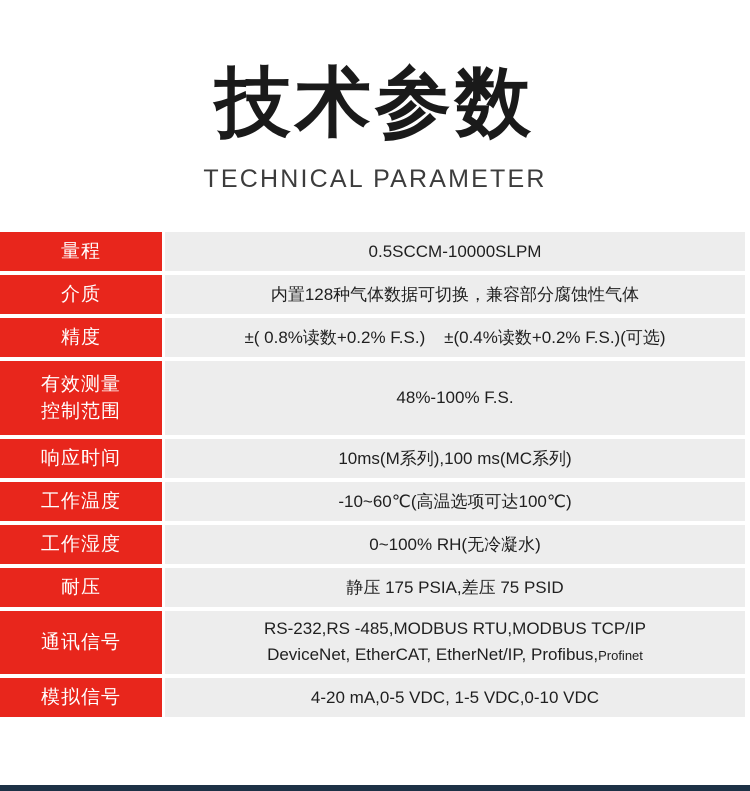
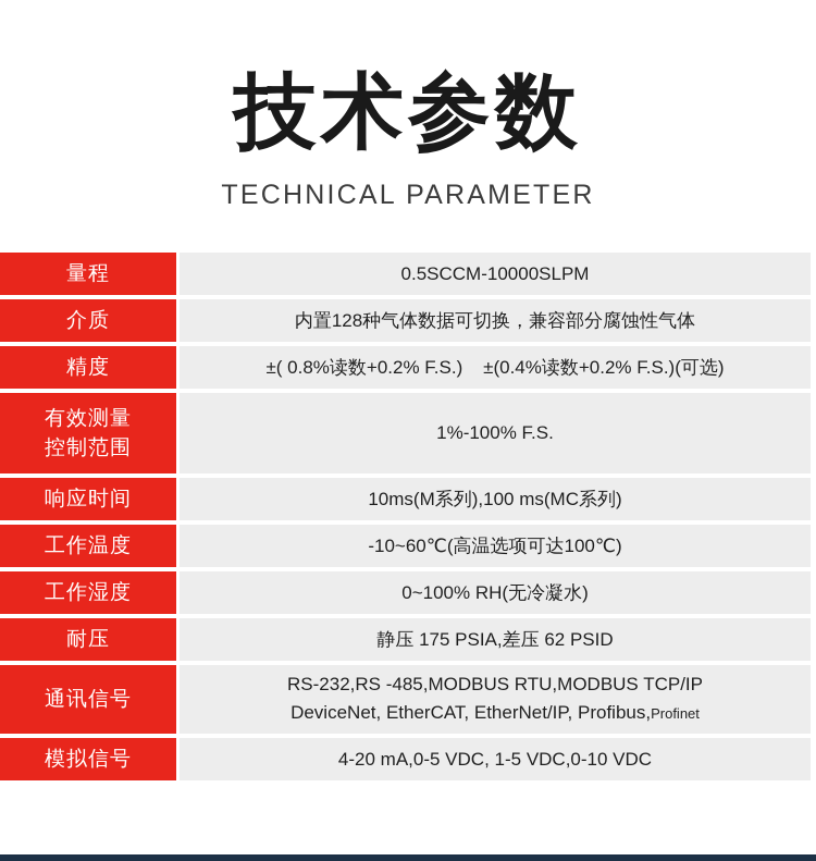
  技术参数
  TECHNICAL PARAMETER
  量程
  0.5SCCM-10000SLPM
  介质
  内置128种气体数据可切换，兼容部分腐蚀性气体
  精度
  ±( 0.8%读数+0.2% F.S.) ±(0.4%读数+0.2% F.S.)(可选)
  有效测量
  控制范围
- 48%-100% F.S.
+ 1%-100% F.S.
  响应时间
  10ms(M系列),100 ms(MC系列)
  工作温度
  -10~60℃(高温选项可达100℃)
  工作湿度
  0~100% RH(无冷凝水)
  耐压
- 静压 175 PSIA,差压 75 PSID
+ 静压 175 PSIA,差压 62 PSID
  通讯信号
  RS-232,RS -485,MODBUS RTU,MODBUS TCP/IP
  DeviceNet, EtherCAT, EtherNet/IP, Profibus,Profinet
  模拟信号
  4-20 mA,0-5 VDC, 1-5 VDC,0-10 VDC
